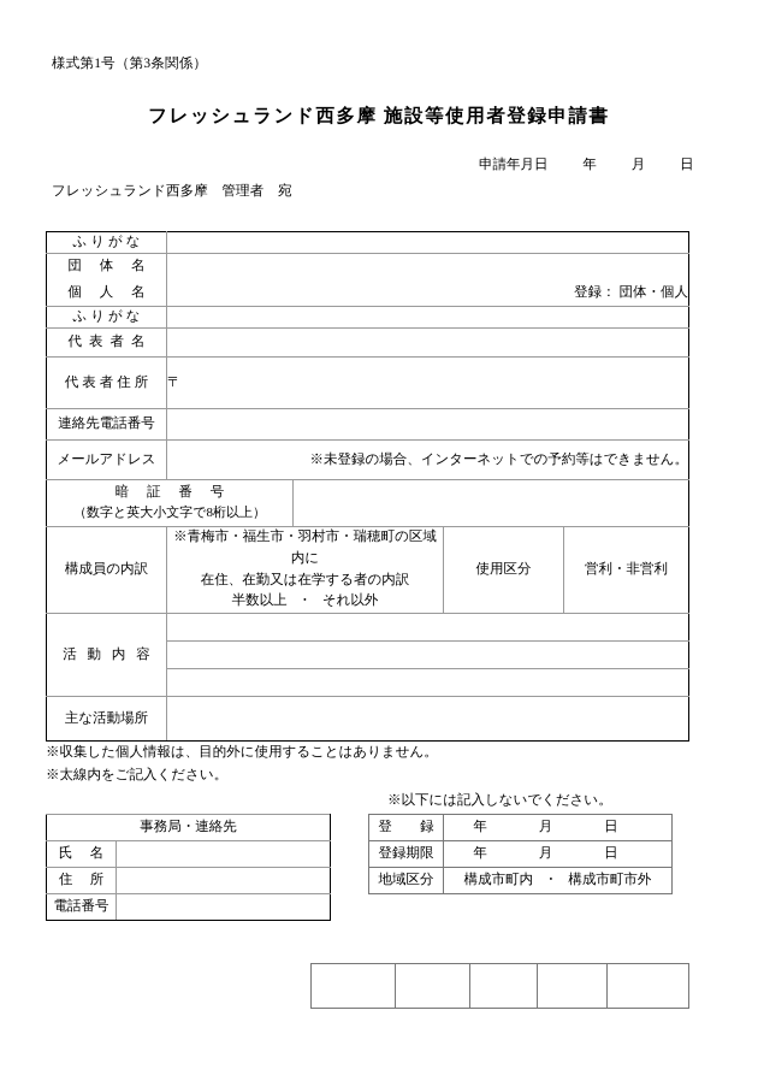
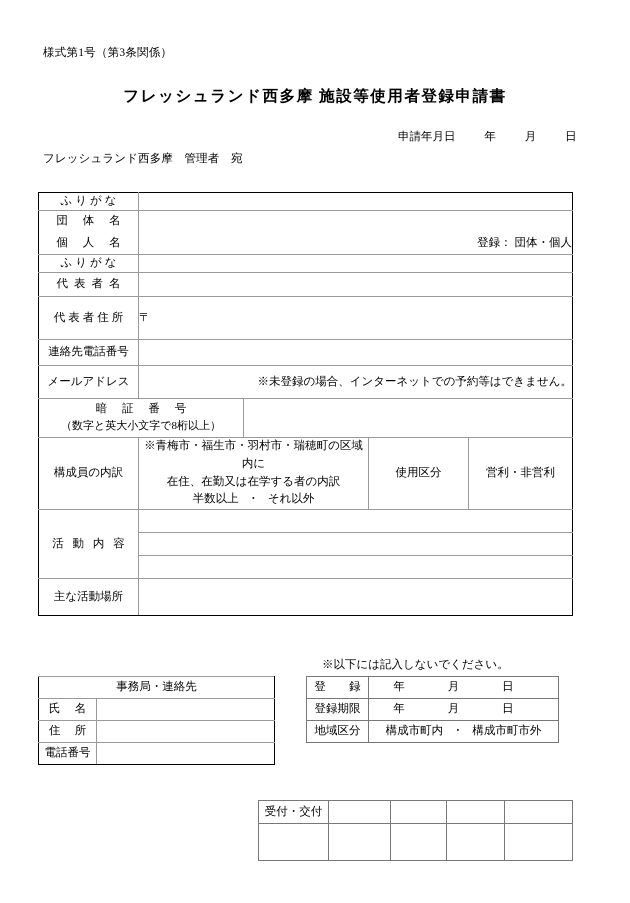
  様式第1号（第3条関係）
  フレッシュランド西多摩 施設等使用者登録申請書
  申請年月日 年 月 日
  フレッシュランド西多摩 管理者 宛
  ふりがな
  団 体 名
  個 人 名	登録： 団体・個人
  ふりがな
  代表者名
  代表者住所	〒
  連絡先電話番号
  メールアドレス	※未登録の場合、インターネットでの予約等はできません。
  暗 証 番 号 （数字と英大小文字で8桁以上）
  構成員の内訳	※青梅市・福生市・羽村市・瑞穂町の区域内に 在住、在勤又は在学する者の内訳 半数以上 ・ それ以外	使用区分	営利・非営利
  活 動 内 容
  主な活動場所
- ※収集した個人情報は、目的外に使用することはありません。
- ※太線内をご記入ください。
  ※以下には記入しないでください。
  事務局・連絡先
  氏 名
  住 所
  電話番号
  登 録	年 月 日
  登録期限	年 月 日
  地域区分	構成市町内 ・ 構成市町市外
+ 受付・交付
